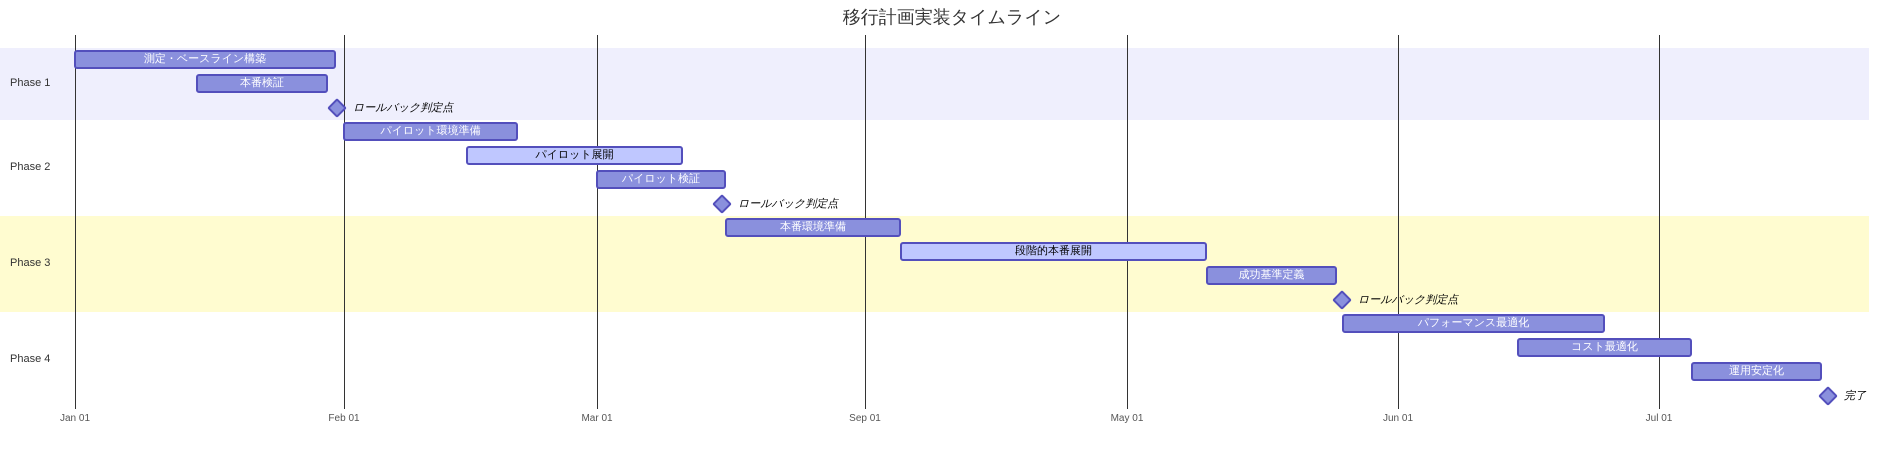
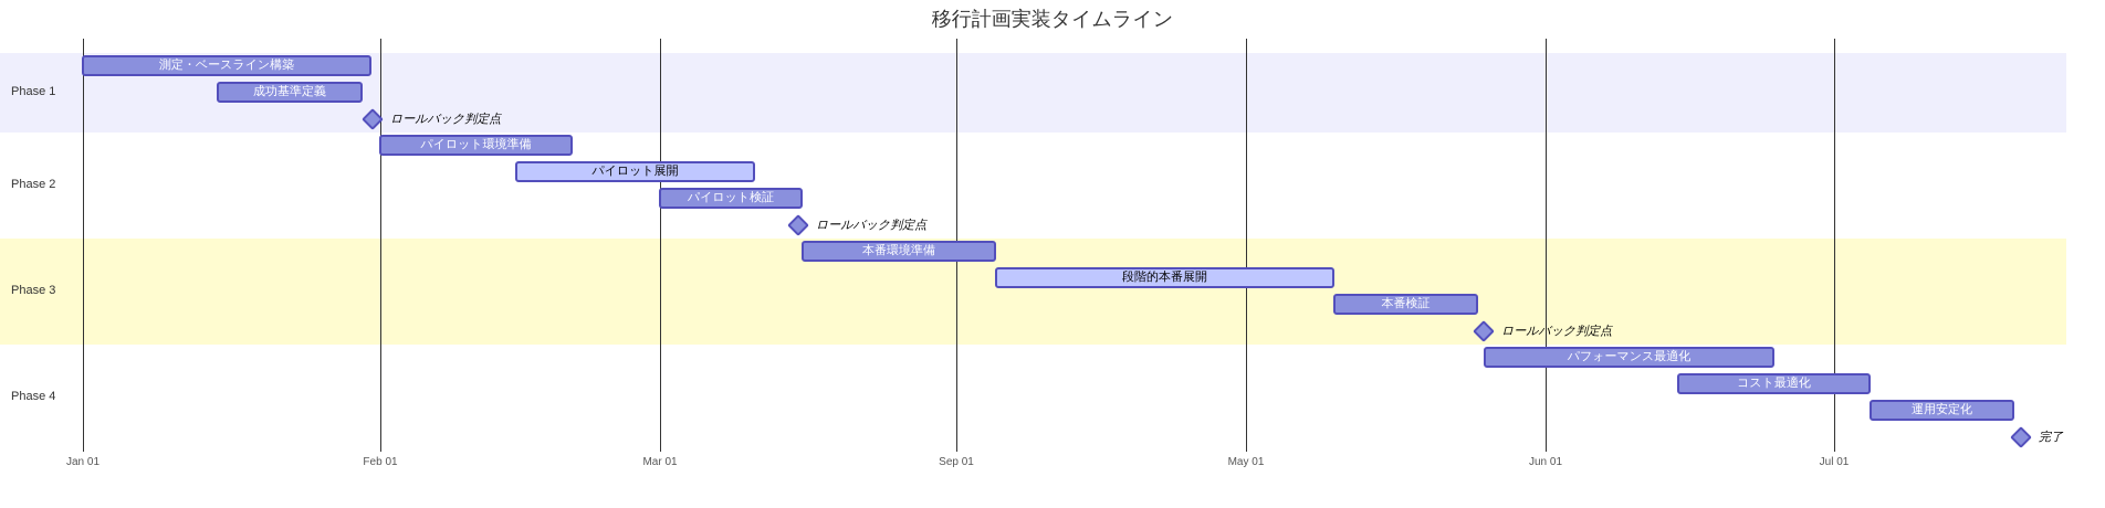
  移行計画実装タイムライン
  Phase 1
  Phase 2
  Phase 3
  Phase 4
  Jan 01
  Feb 01
  Mar 01
  Sep 01
  May 01
  Jun 01
  Jul 01
  測定・ベースライン構築
- 本番検証
+ 成功基準定義
  パイロット環境準備
  パイロット展開
  パイロット検証
  本番環境準備
  段階的本番展開
- 成功基準定義
+ 本番検証
  パフォーマンス最適化
  コスト最適化
  運用安定化
  ロールバック判定点
  ロールバック判定点
  ロールバック判定点
  完了
